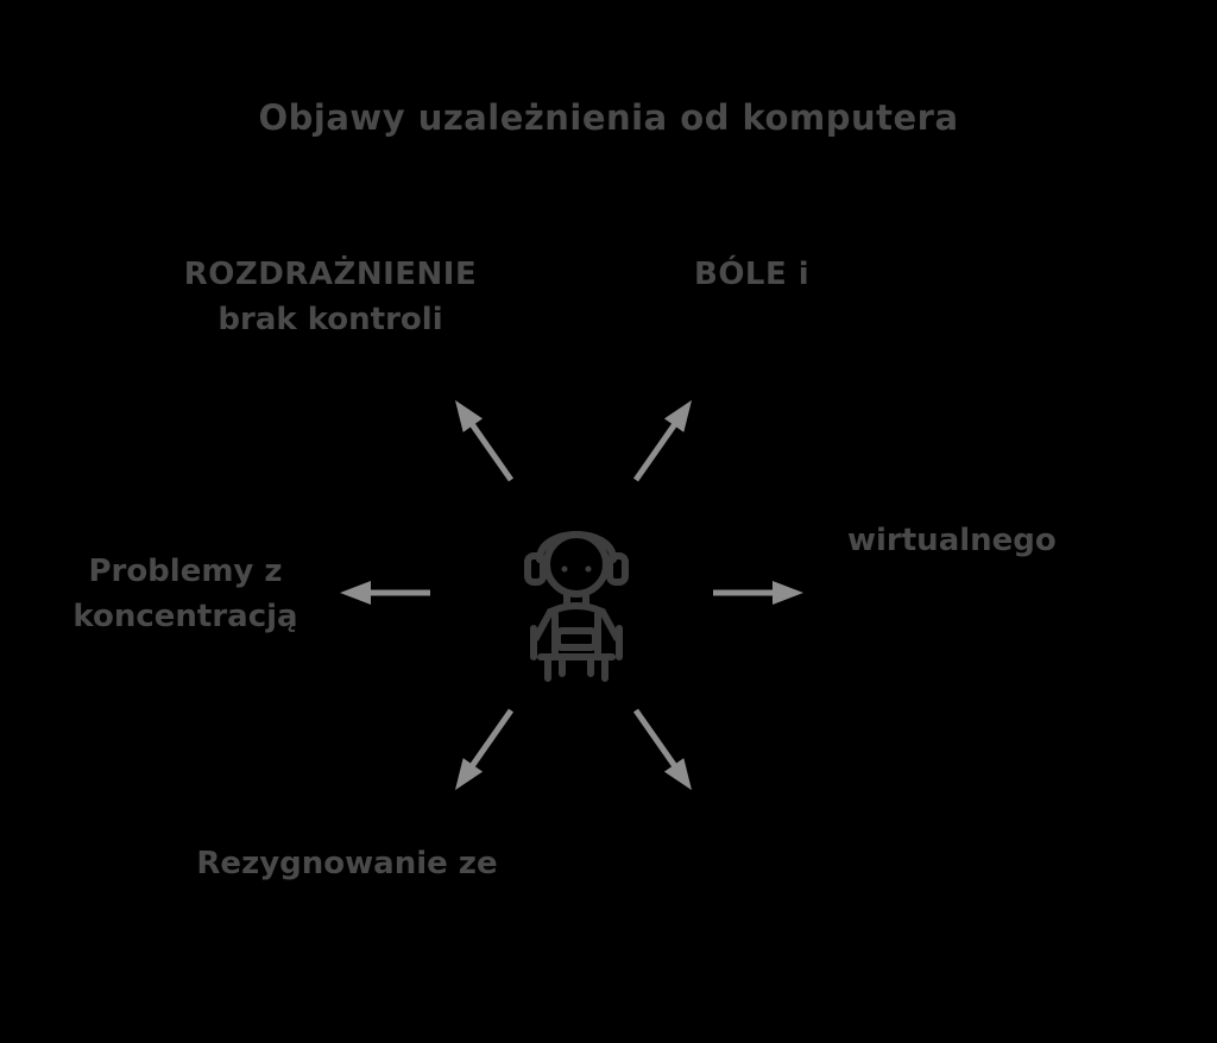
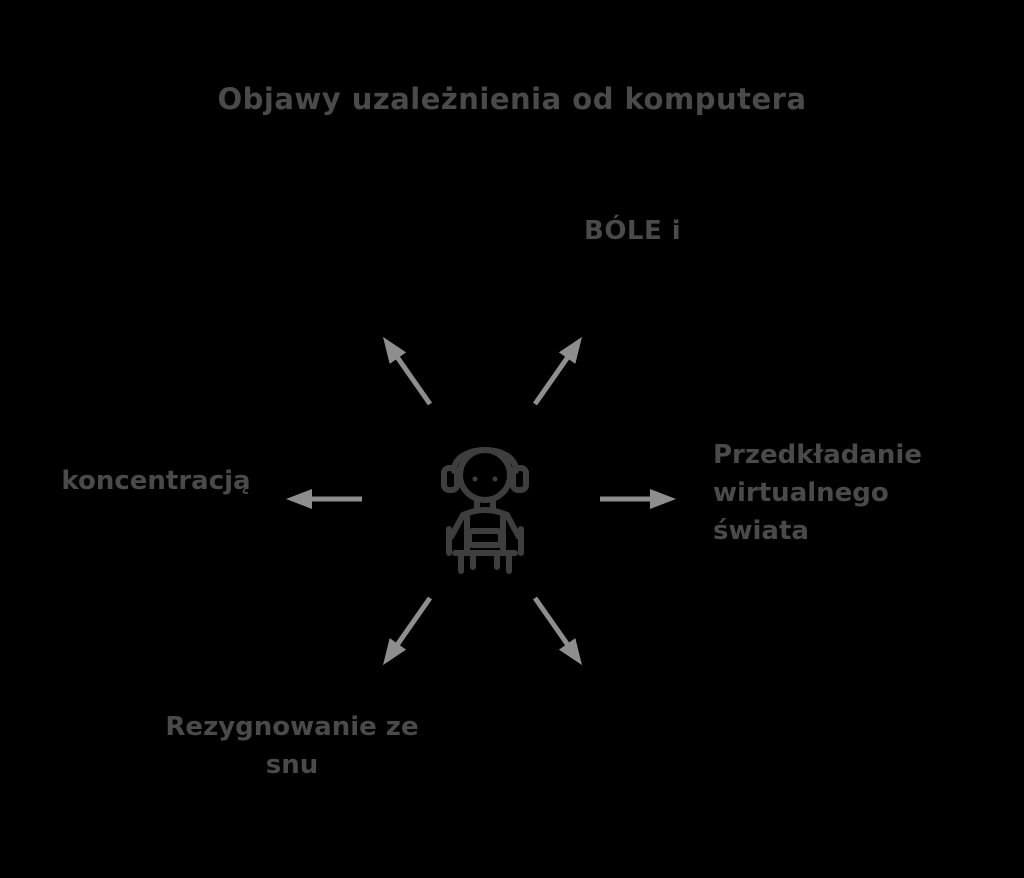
  Objawy uzależnienia od komputera
- ROZDRAŻNIENIE
- brak kontroli
  BÓLE i
- Problemy z
  koncentracją
+ Przedkładanie
  wirtualnego
+ świata
  Rezygnowanie ze
+ snu
